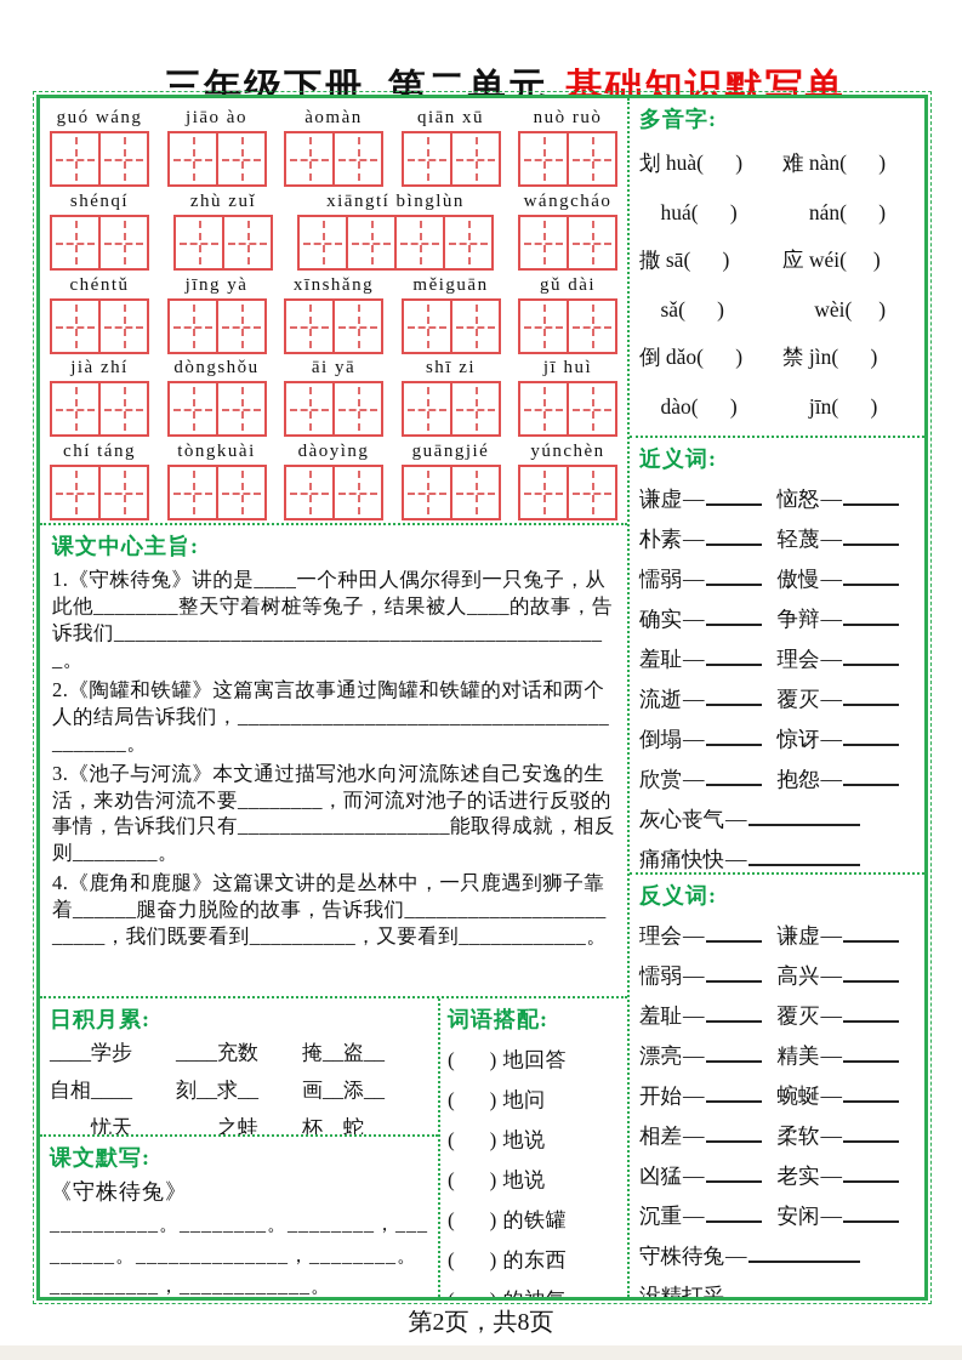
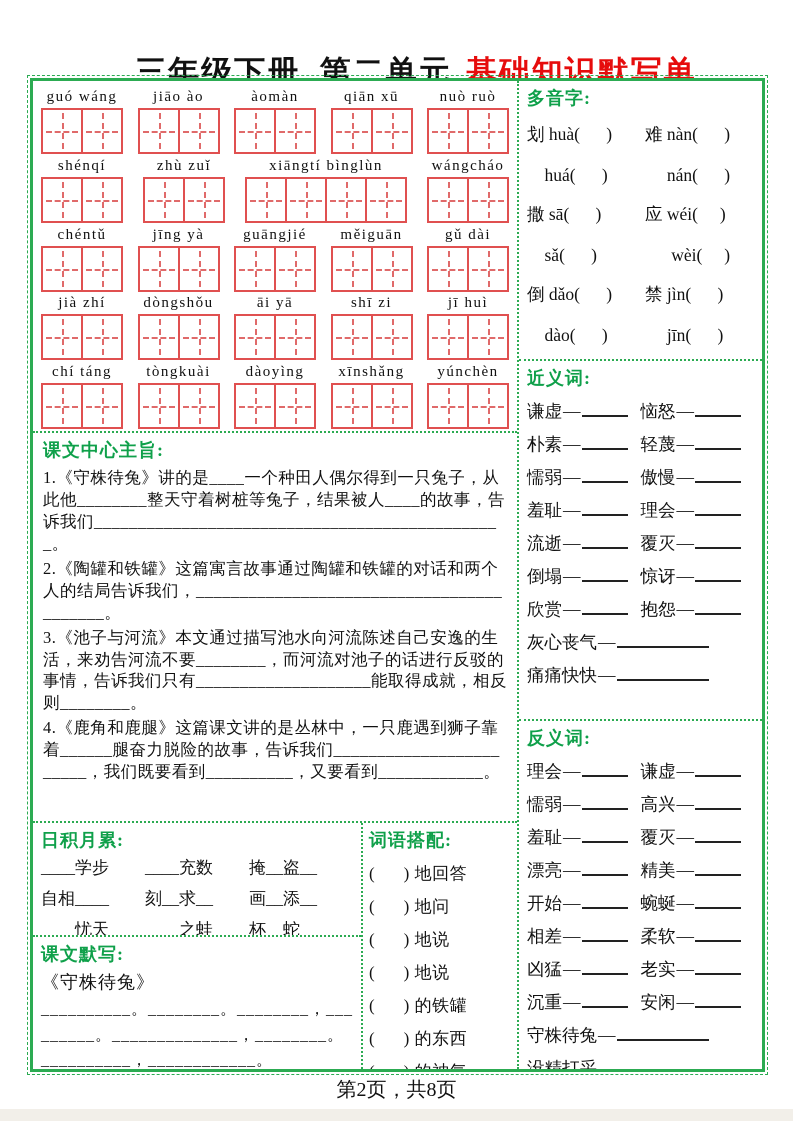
  三年级下册 第二单元 基础知识默写单
  guó wáng
  jiāo ào
  àomàn
  qiān xū
  nuò ruò
  shénqí
  zhù zuǐ
  xiāngtí bìnglùn
  wángcháo
  chéntǔ
  jīng yà
- xīnshǎng
+ guāngjié
  měiguān
  gǔ dài
  jià zhí
  dòngshǒu
  āi yā
  shī zi
  jī huì
  chí táng
  tòngkuài
  dàoyìng
- guāngjié
+ xīnshǎng
  yúnchèn
  课文中心主旨:
  1.《守株待兔》讲的是____一个种田人偶尔得到一只兔子，从此他________整天守着树桩等兔子，结果被人____的故事，告诉我们_______________________________________________。
  2.《陶罐和铁罐》这篇寓言故事通过陶罐和铁罐的对话和两个人的结局告诉我们，__________________________________________。
  3.《池子与河流》本文通过描写池水向河流陈述自己安逸的生活，来劝告河流不要________，而河流对池子的话进行反驳的事情，告诉我们只有____________________能取得成就，相反则________。
  4.《鹿角和鹿腿》这篇课文讲的是丛林中，一只鹿遇到狮子靠着______腿奋力脱险的故事，告诉我们________________________，我们既要看到__________，又要看到____________。
  日积月累:
  ____学步
  ____充数
  掩__盗__
  自相____
  刻__求__
  画__添__
  ____忧天
  ____之蛙
  杯__蛇__
  课文默写:
  《守株待兔》
  __________。________。________，___
  ______。______________，________。
  __________，____________。
  词语搭配:
  ( ) 地回答
  ( ) 地问
  ( ) 地说
  ( ) 地说
  ( ) 的铁罐
  ( ) 的东西
  多音字:
  划 huà( )
  难 nàn( )
  huá( )
  nán( )
  撒 sā( )
  应 wéi( )
  sǎ( )
  wèi( )
  倒 dǎo( )
  禁 jìn( )
  dào( )
  jīn( )
  近义词:
  谦虚—
  恼怒—
  朴素—
  轻蔑—
  懦弱—
  傲慢—
- 确实—
- 争辩—
  羞耻—
  理会—
  流逝—
  覆灭—
  倒塌—
  惊讶—
  欣赏—
  抱怨—
  灰心丧气—
  痛痛快快—
  反义词:
  理会—
  谦虚—
  懦弱—
  高兴—
  羞耻—
  覆灭—
  漂亮—
  精美—
  开始—
  蜿蜒—
  相差—
  柔软—
  凶猛—
  老实—
  沉重—
  安闲—
  守株待兔—
  没精打采—
  第2页，共8页
